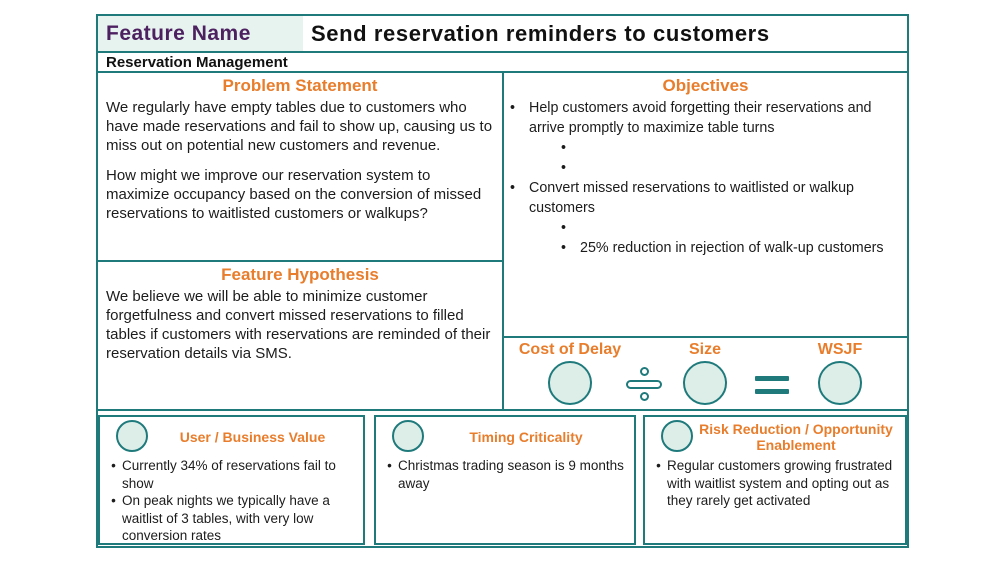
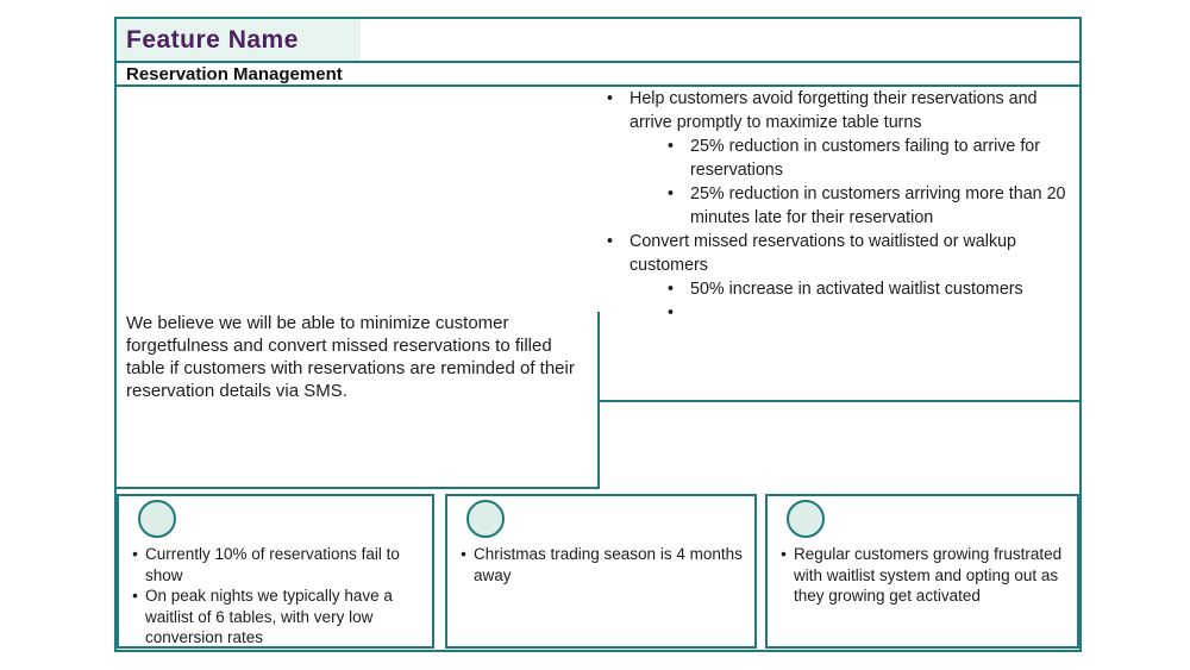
  Feature Name
- Send reservation reminders to customers
  Reservation Management
- Problem Statement
- We regularly have empty tables due to customers who have made reservations and fail to show up, causing us to miss out on potential new customers and revenue.
- How might we improve our reservation system to maximize occupancy based on the conversion of missed reservations to waitlisted customers or walkups?
- Feature Hypothesis
- We believe we will be able to minimize customer forgetfulness and convert missed reservations to filled tables if customers with reservations are reminded of their reservation details via SMS.
+ We believe we will be able to minimize customer forgetfulness and convert missed reservations to filled table if customers with reservations are reminded of their reservation details via SMS.
- Objectives
  •
  Help customers avoid forgetting their reservations and arrive promptly to maximize table turns
  •
+ 25% reduction in customers failing to arrive for reservations
  •
+ 25% reduction in customers arriving more than 20 minutes late for their reservation
  •
  Convert missed reservations to waitlisted or walkup customers
  •
+ 50% increase in activated waitlist customers
  •
- 25% reduction in rejection of walk-up customers
- Cost of Delay
- Size
- WSJF
- User / Business Value
  •
- Currently 34% of reservations fail to show
+ Currently 10% of reservations fail to show
  •
- On peak nights we typically have a waitlist of 3 tables, with very low conversion rates
+ On peak nights we typically have a waitlist of 6 tables, with very low conversion rates
- Timing Criticality
  •
- Christmas trading season is 9 months away
+ Christmas trading season is 4 months away
- Risk Reduction / Opportunity Enablement
  •
- Regular customers growing frustrated with waitlist system and opting out as they rarely get activated
+ Regular customers growing frustrated with waitlist system and opting out as they growing get activated
